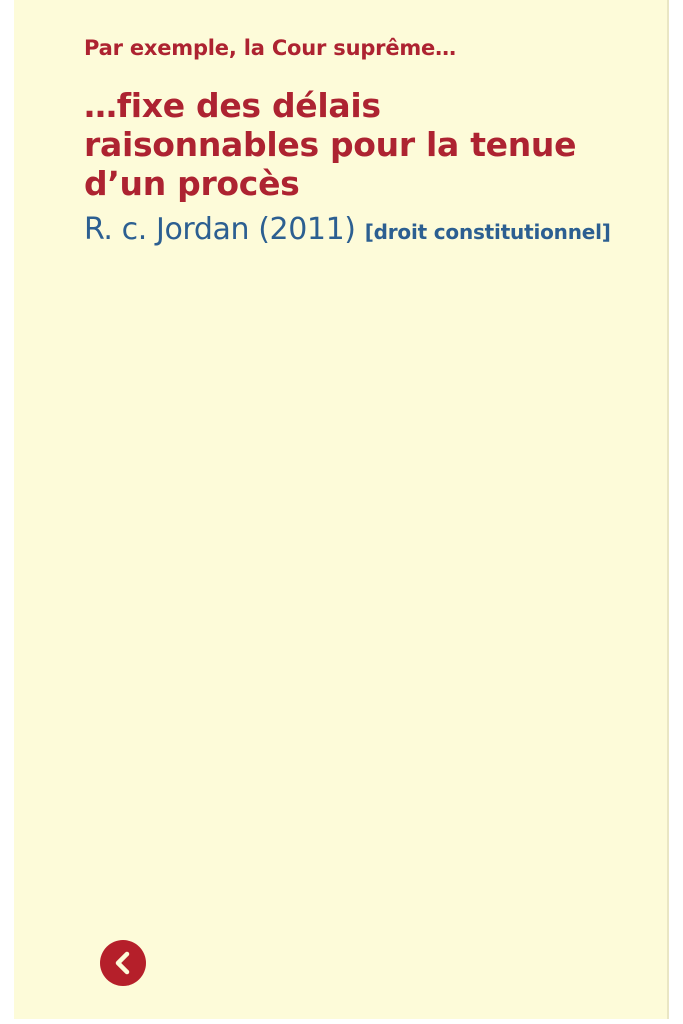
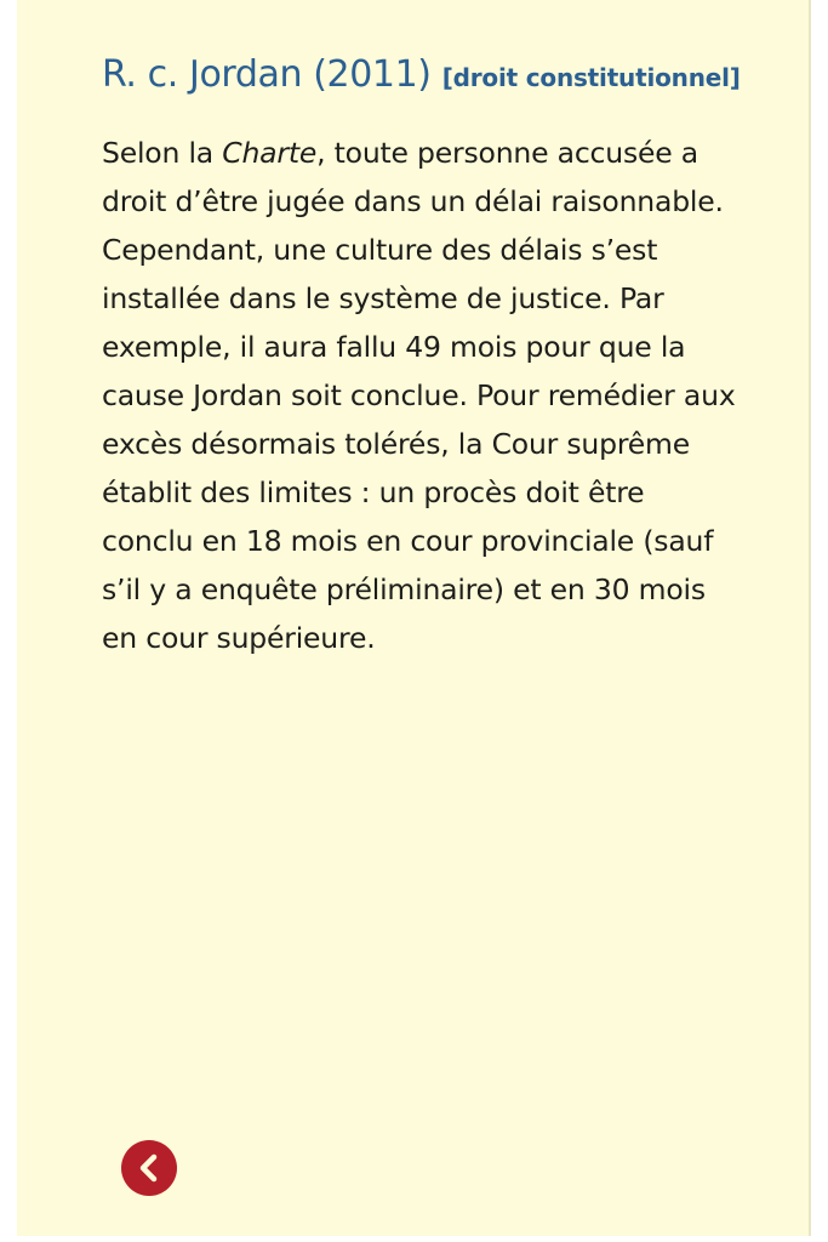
- Par exemple, la Cour suprême…
- …fixe des délais raisonnables pour la tenue d’un procès
  R. c. Jordan (2011) [droit constitutionnel]
+ Selon la Charte, toute personne accusée a droit d’être jugée dans un délai raisonnable. Cependant, une culture des délais s’est installée dans le système de justice. Par exemple, il aura fallu 49 mois pour que la cause Jordan soit conclue. Pour remédier aux excès désormais tolérés, la Cour suprême établit des limites : un procès doit être conclu en 18 mois en cour provinciale (sauf s’il y a enquête préliminaire) et en 30 mois en cour supérieure.
